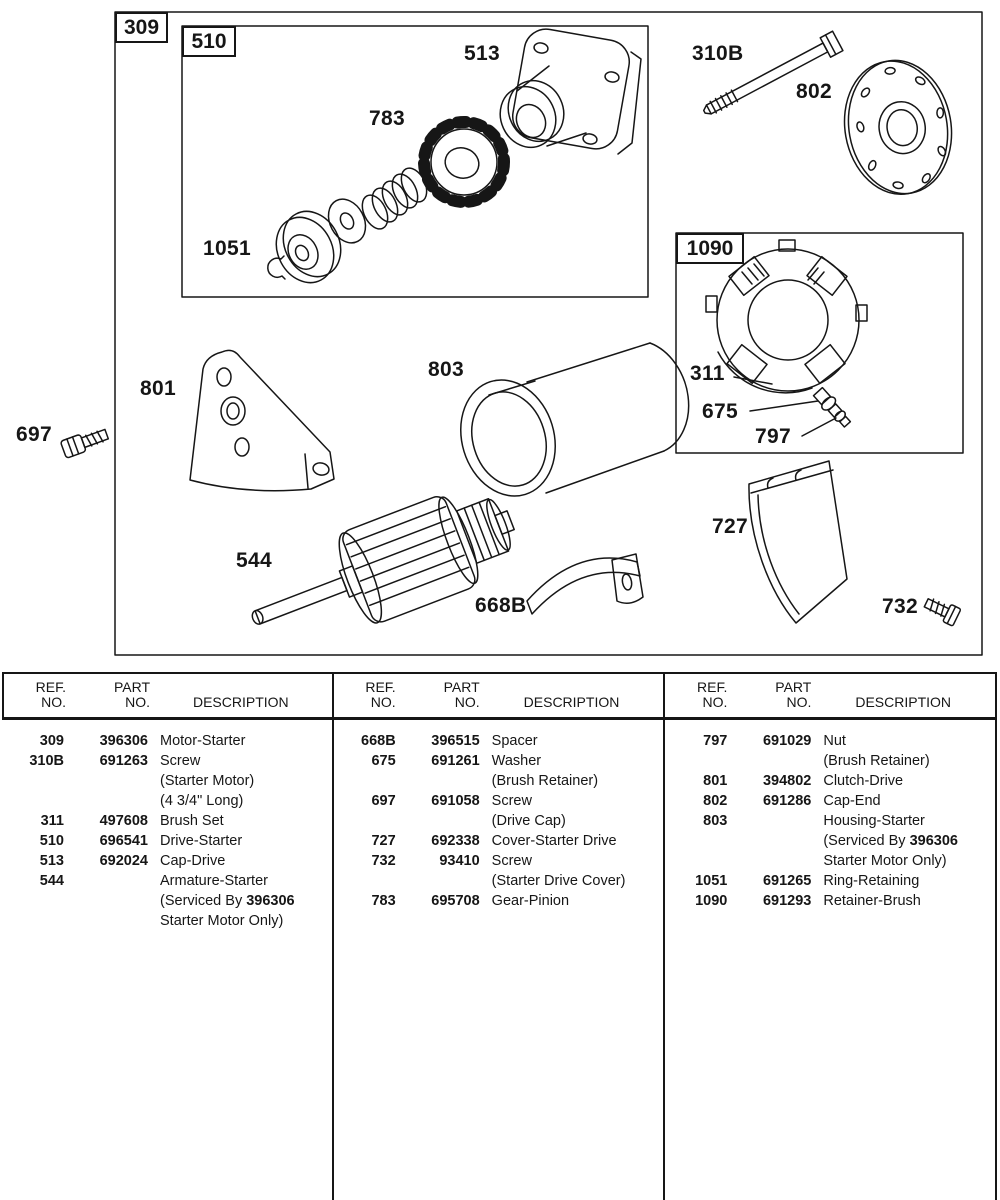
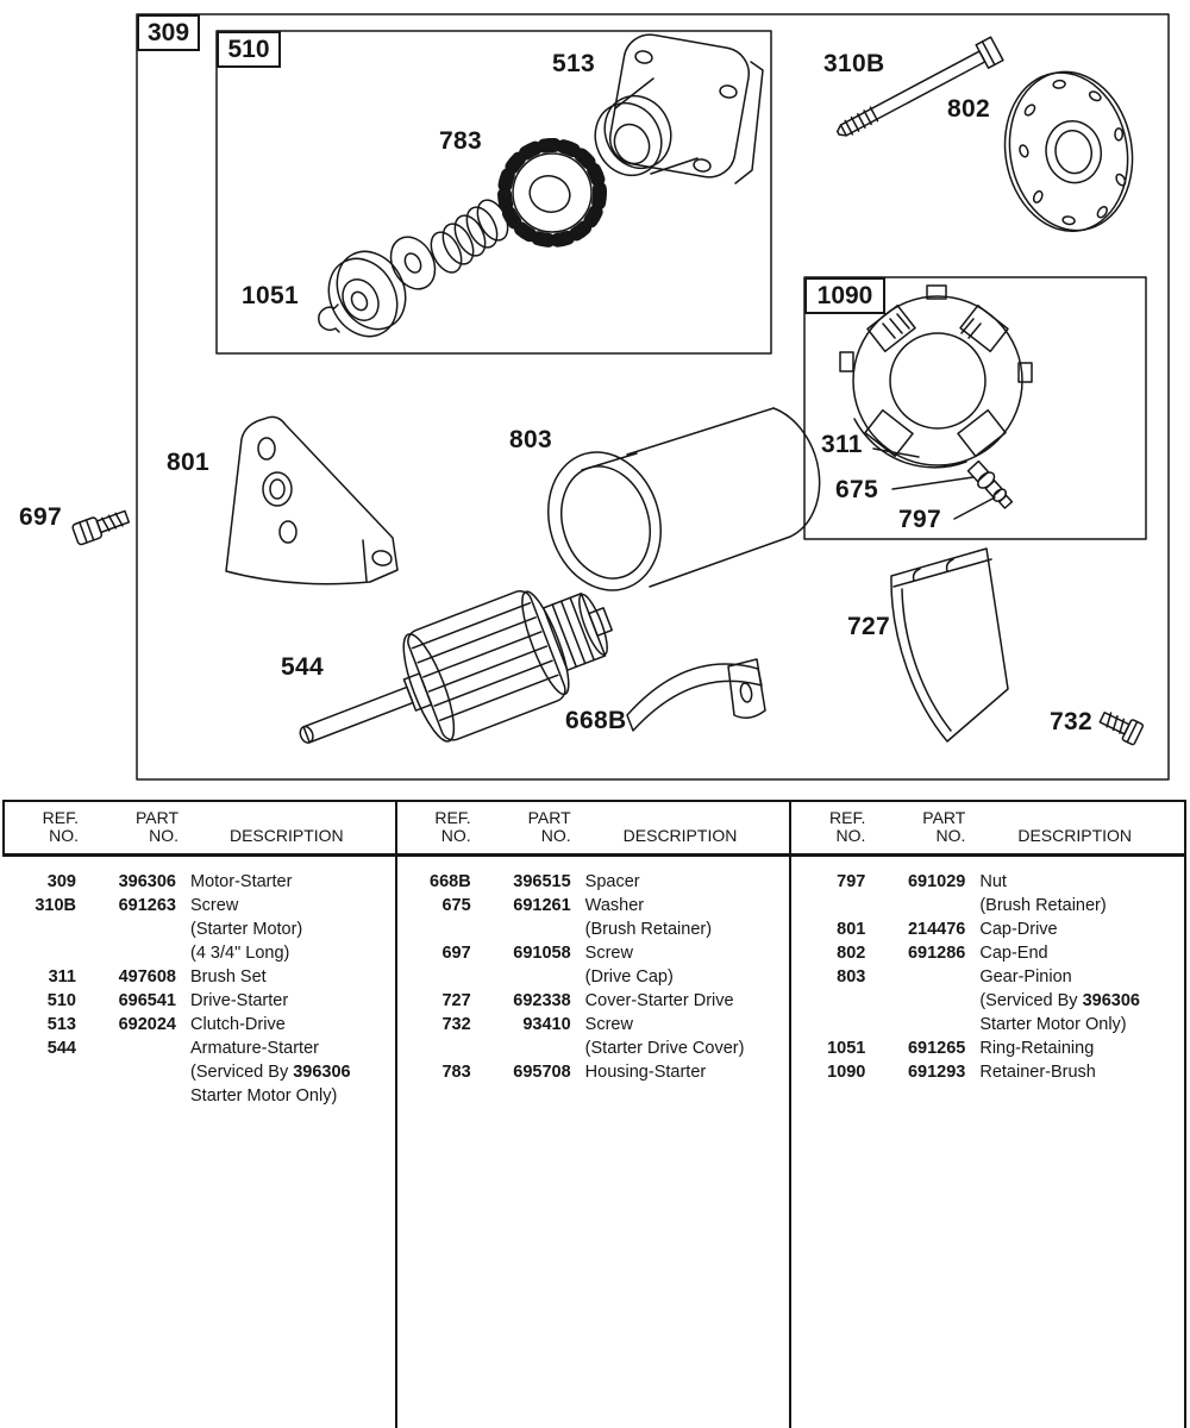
  309
  510
  1090
  513
  783
  1051
  310B
  802
  311
  675
  797
  801
  697
  803
  544
  668B
  727
  732
  REF.
  NO.
  PART
  NO.
  DESCRIPTION
  309
  396306
  Motor-Starter
  310B
  691263
  Screw
  (Starter Motor)
  (4 3/4" Long)
  311
  497608
  Brush Set
  510
  696541
  Drive-Starter
  513
  692024
- Cap-Drive
+ Clutch-Drive
  544
  Armature-Starter
  (Serviced By 396306
  Starter Motor Only)
  REF.
  NO.
  PART
  NO.
  DESCRIPTION
  668B
  396515
  Spacer
  675
  691261
  Washer
  (Brush Retainer)
  697
  691058
  Screw
  (Drive Cap)
  727
  692338
  Cover-Starter Drive
  732
  93410
  Screw
  (Starter Drive Cover)
  783
  695708
- Gear-Pinion
+ Housing-Starter
  REF.
  NO.
  PART
  NO.
  DESCRIPTION
  797
  691029
  Nut
  (Brush Retainer)
  801
- 394802
+ 214476
- Clutch-Drive
+ Cap-Drive
  802
  691286
  Cap-End
  803
- Housing-Starter
+ Gear-Pinion
  (Serviced By 396306
  Starter Motor Only)
  1051
  691265
  Ring-Retaining
  1090
  691293
  Retainer-Brush
